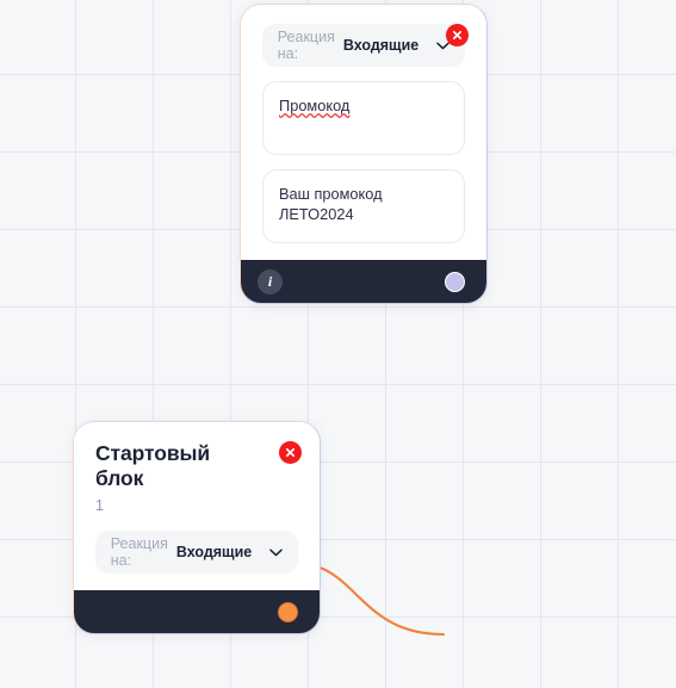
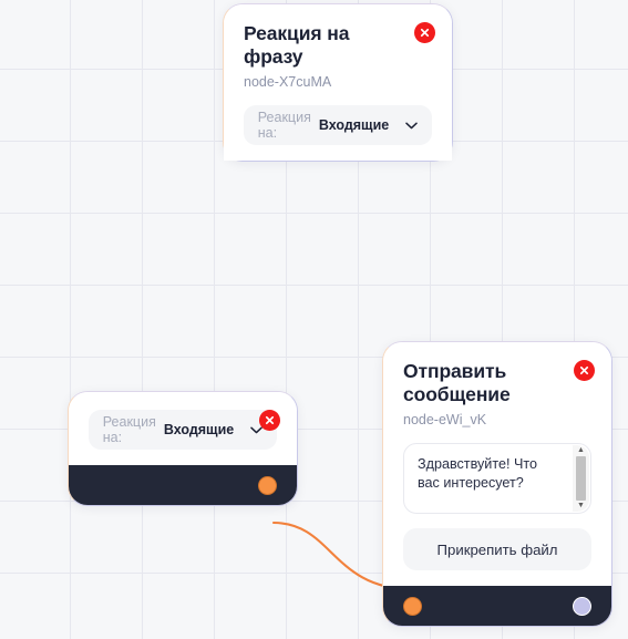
+ Реакция на фразу
+ node-X7cuMA
  Реакция на:
  Входящие
- Промокод
- Ваш промокод ЛЕТО2024
- i
- Стартовый блок
- 1
  Реакция на:
  Входящие
+ Отправить сообщение
+ node-eWi_vK
+ Здравствуйте! Что вас интересует?
+ Прикрепить файл
